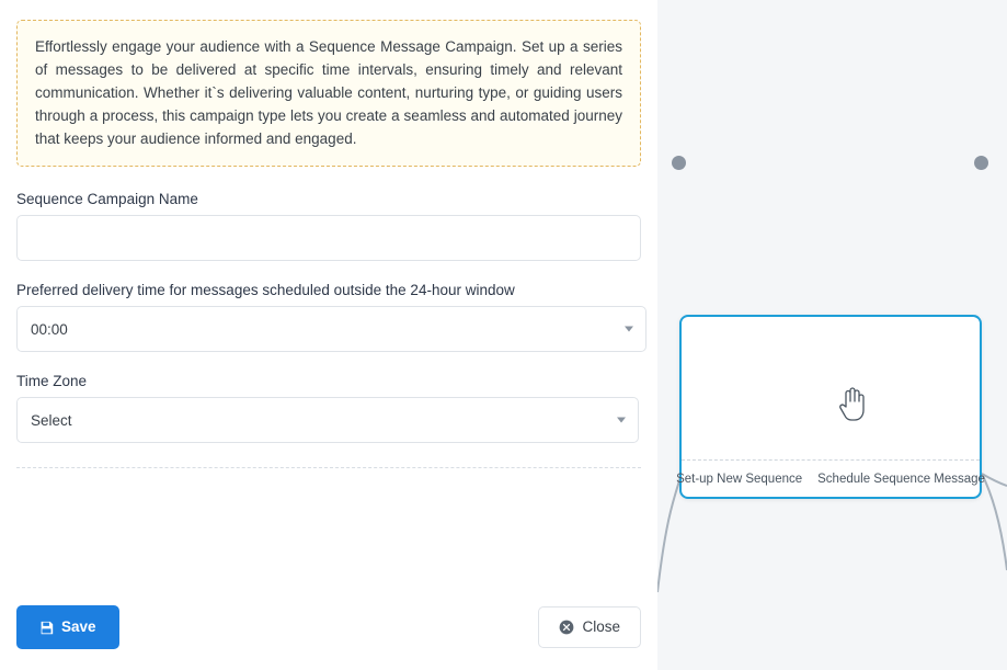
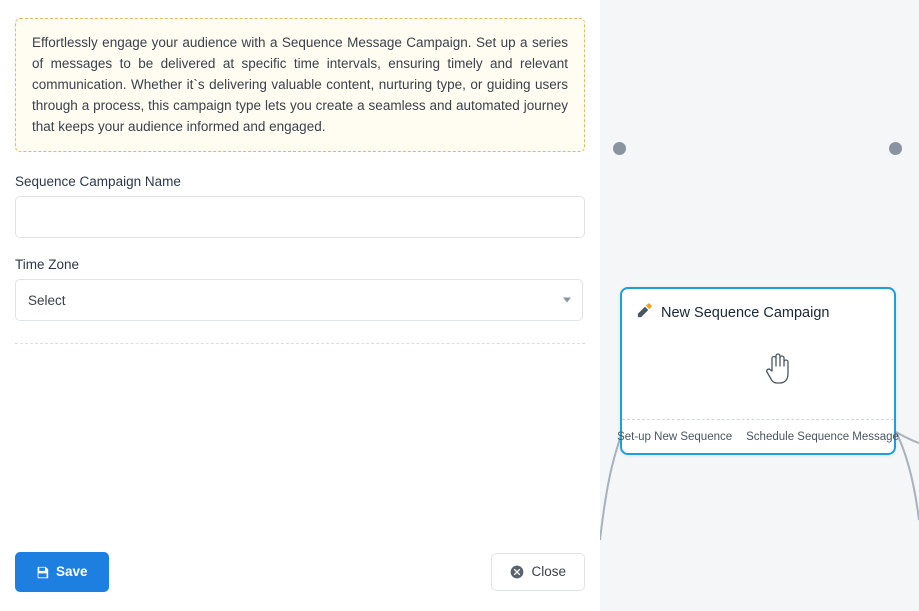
  Effortlessly engage your audience with a Sequence Message Campaign. Set up a series of messages to be delivered at specific time intervals, ensuring timely and relevant communication. Whether it`s delivering valuable content, nurturing type, or guiding users through a process, this campaign type lets you create a seamless and automated journey that keeps your audience informed and engaged.
  Sequence Campaign Name
- Preferred delivery time for messages scheduled outside the 24-hour window
- 00:00
  Time Zone
  Select
  Save
  Close
+ New Sequence Campaign
  Set-up New Sequence
  Schedule Sequence Message
